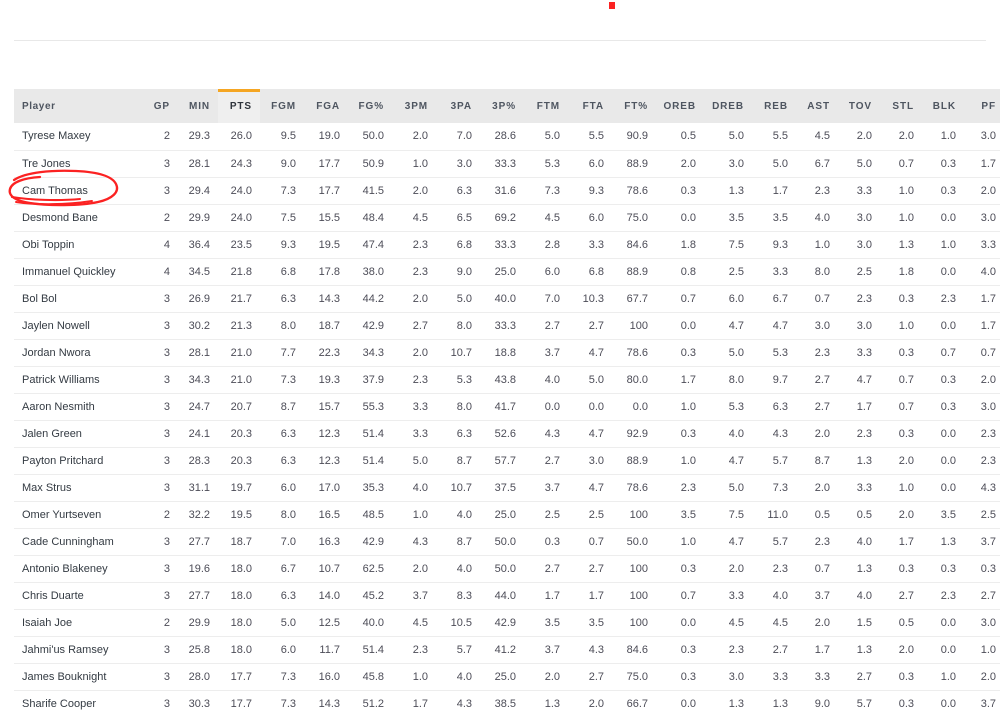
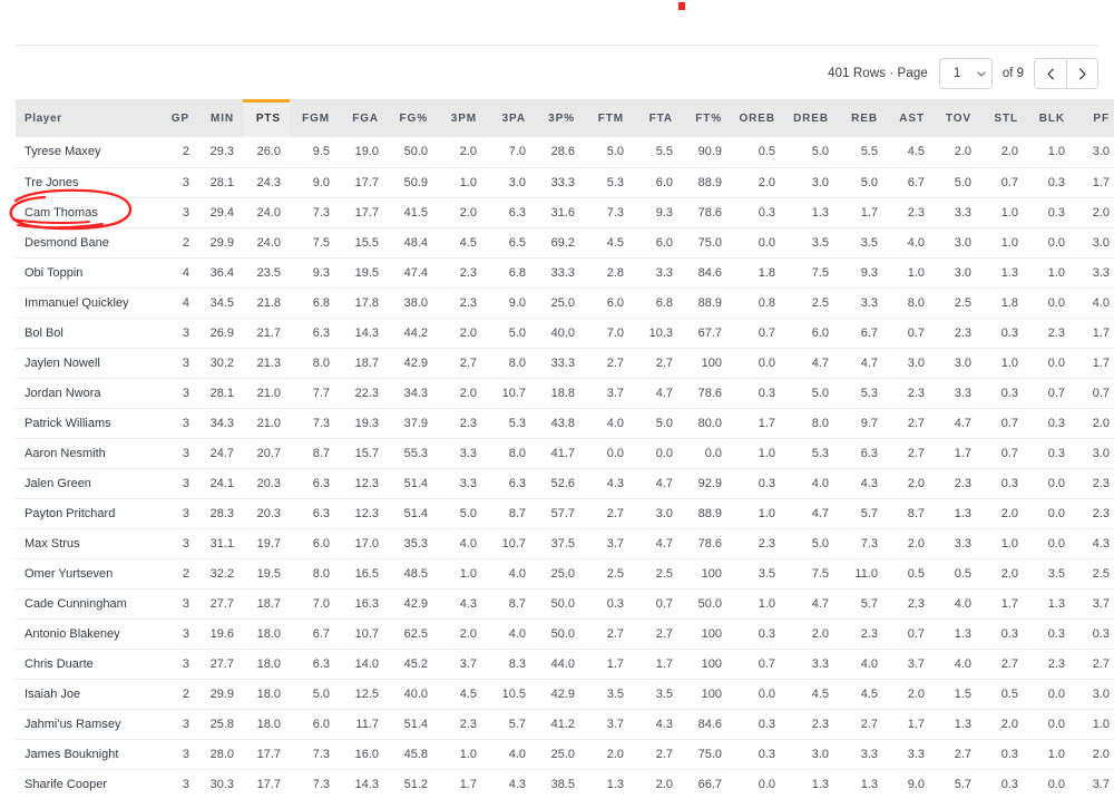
+ 401 Rows · Page
+ 1
+ of 9
  Player	GP	MIN	PTS	FGM	FGA	FG%	3PM	3PA	3P%	FTM	FTA	FT%	OREB	DREB	REB	AST	TOV	STL	BLK	PF
  Tyrese Maxey	2	29.3	26.0	9.5	19.0	50.0	2.0	7.0	28.6	5.0	5.5	90.9	0.5	5.0	5.5	4.5	2.0	2.0	1.0	3.0
  Tre Jones	3	28.1	24.3	9.0	17.7	50.9	1.0	3.0	33.3	5.3	6.0	88.9	2.0	3.0	5.0	6.7	5.0	0.7	0.3	1.7
  Cam Thomas	3	29.4	24.0	7.3	17.7	41.5	2.0	6.3	31.6	7.3	9.3	78.6	0.3	1.3	1.7	2.3	3.3	1.0	0.3	2.0
  Desmond Bane	2	29.9	24.0	7.5	15.5	48.4	4.5	6.5	69.2	4.5	6.0	75.0	0.0	3.5	3.5	4.0	3.0	1.0	0.0	3.0
  Obi Toppin	4	36.4	23.5	9.3	19.5	47.4	2.3	6.8	33.3	2.8	3.3	84.6	1.8	7.5	9.3	1.0	3.0	1.3	1.0	3.3
  Immanuel Quickley	4	34.5	21.8	6.8	17.8	38.0	2.3	9.0	25.0	6.0	6.8	88.9	0.8	2.5	3.3	8.0	2.5	1.8	0.0	4.0
  Bol Bol	3	26.9	21.7	6.3	14.3	44.2	2.0	5.0	40.0	7.0	10.3	67.7	0.7	6.0	6.7	0.7	2.3	0.3	2.3	1.7
  Jaylen Nowell	3	30.2	21.3	8.0	18.7	42.9	2.7	8.0	33.3	2.7	2.7	100	0.0	4.7	4.7	3.0	3.0	1.0	0.0	1.7
  Jordan Nwora	3	28.1	21.0	7.7	22.3	34.3	2.0	10.7	18.8	3.7	4.7	78.6	0.3	5.0	5.3	2.3	3.3	0.3	0.7	0.7
  Patrick Williams	3	34.3	21.0	7.3	19.3	37.9	2.3	5.3	43.8	4.0	5.0	80.0	1.7	8.0	9.7	2.7	4.7	0.7	0.3	2.0
  Aaron Nesmith	3	24.7	20.7	8.7	15.7	55.3	3.3	8.0	41.7	0.0	0.0	0.0	1.0	5.3	6.3	2.7	1.7	0.7	0.3	3.0
  Jalen Green	3	24.1	20.3	6.3	12.3	51.4	3.3	6.3	52.6	4.3	4.7	92.9	0.3	4.0	4.3	2.0	2.3	0.3	0.0	2.3
  Payton Pritchard	3	28.3	20.3	6.3	12.3	51.4	5.0	8.7	57.7	2.7	3.0	88.9	1.0	4.7	5.7	8.7	1.3	2.0	0.0	2.3
  Max Strus	3	31.1	19.7	6.0	17.0	35.3	4.0	10.7	37.5	3.7	4.7	78.6	2.3	5.0	7.3	2.0	3.3	1.0	0.0	4.3
  Omer Yurtseven	2	32.2	19.5	8.0	16.5	48.5	1.0	4.0	25.0	2.5	2.5	100	3.5	7.5	11.0	0.5	0.5	2.0	3.5	2.5
  Cade Cunningham	3	27.7	18.7	7.0	16.3	42.9	4.3	8.7	50.0	0.3	0.7	50.0	1.0	4.7	5.7	2.3	4.0	1.7	1.3	3.7
  Antonio Blakeney	3	19.6	18.0	6.7	10.7	62.5	2.0	4.0	50.0	2.7	2.7	100	0.3	2.0	2.3	0.7	1.3	0.3	0.3	0.3
  Chris Duarte	3	27.7	18.0	6.3	14.0	45.2	3.7	8.3	44.0	1.7	1.7	100	0.7	3.3	4.0	3.7	4.0	2.7	2.3	2.7
  Isaiah Joe	2	29.9	18.0	5.0	12.5	40.0	4.5	10.5	42.9	3.5	3.5	100	0.0	4.5	4.5	2.0	1.5	0.5	0.0	3.0
  Jahmi'us Ramsey	3	25.8	18.0	6.0	11.7	51.4	2.3	5.7	41.2	3.7	4.3	84.6	0.3	2.3	2.7	1.7	1.3	2.0	0.0	1.0
  James Bouknight	3	28.0	17.7	7.3	16.0	45.8	1.0	4.0	25.0	2.0	2.7	75.0	0.3	3.0	3.3	3.3	2.7	0.3	1.0	2.0
  Sharife Cooper	3	30.3	17.7	7.3	14.3	51.2	1.7	4.3	38.5	1.3	2.0	66.7	0.0	1.3	1.3	9.0	5.7	0.3	0.0	3.7
